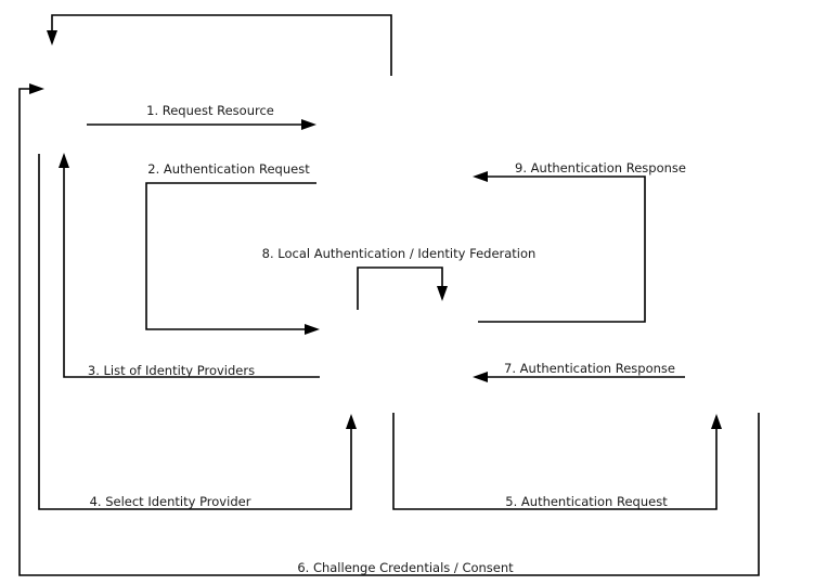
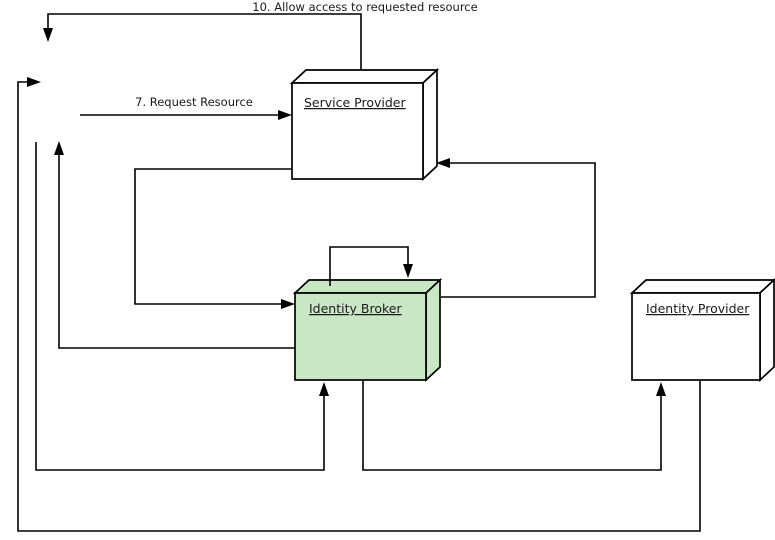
+ 10. Allow access to requested resource
+ Service Provider
+ Identity Broker
+ Identity Provider
- 1. Request Resource
+ 7. Request Resource
- 2. Authentication Request
- 3. List of Identity Providers
- 4. Select Identity Provider
- 5. Authentication Request
- 6. Challenge Credentials / Consent
- 7. Authentication Response
- 8. Local Authentication / Identity Federation
- 9. Authentication Response
